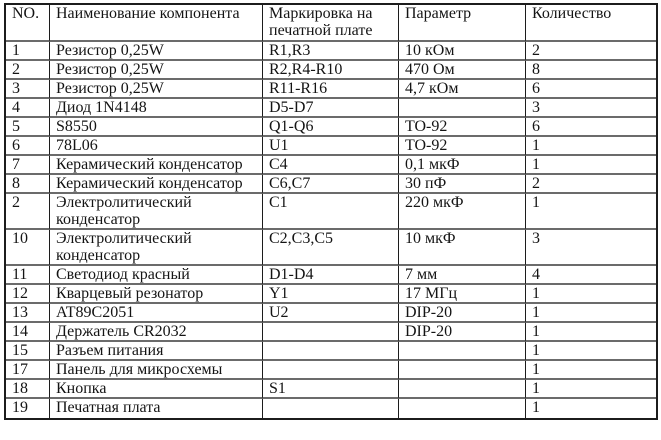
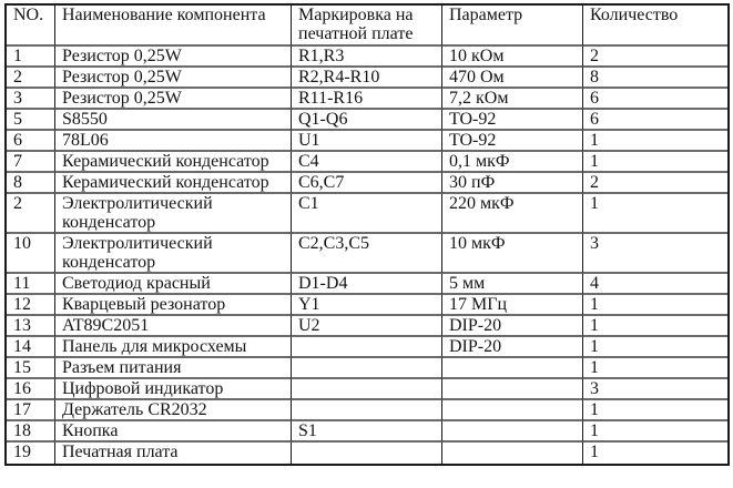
  NO.	Наименование компонента	Маркировка на печатной плате	Параметр	Количество
  1	Резистор 0,25W	R1,R3	10 кОм	2
  2	Резистор 0,25W	R2,R4-R10	470 Ом	8
- 3	Резистор 0,25W	R11-R16	4,7 кОм	6
+ 3	Резистор 0,25W	R11-R16	7,2 кОм	6
- 4	Диод 1N4148	D5-D7		3
  5	S8550	Q1-Q6	TO-92	6
  6	78L06	U1	TO-92	1
  7	Керамический конденсатор	C4	0,1 мкФ	1
  8	Керамический конденсатор	C6,C7	30 пФ	2
  2	Электролитический конденсатор	C1	220 мкФ	1
  10	Электролитический конденсатор	C2,C3,C5	10 мкФ	3
- 11	Светодиод красный	D1-D4	7 мм	4
+ 11	Светодиод красный	D1-D4	5 мм	4
  12	Кварцевый резонатор	Y1	17 МГц	1
  13	AT89C2051	U2	DIP-20	1
- 14	Держатель CR2032		DIP-20	1
+ 14	Панель для микросхемы		DIP-20	1
  15	Разъем питания			1
+ 16	Цифровой индикатор			3
- 17	Панель для микросхемы			1
+ 17	Держатель CR2032			1
  18	Кнопка	S1		1
  19	Печатная плата			1
